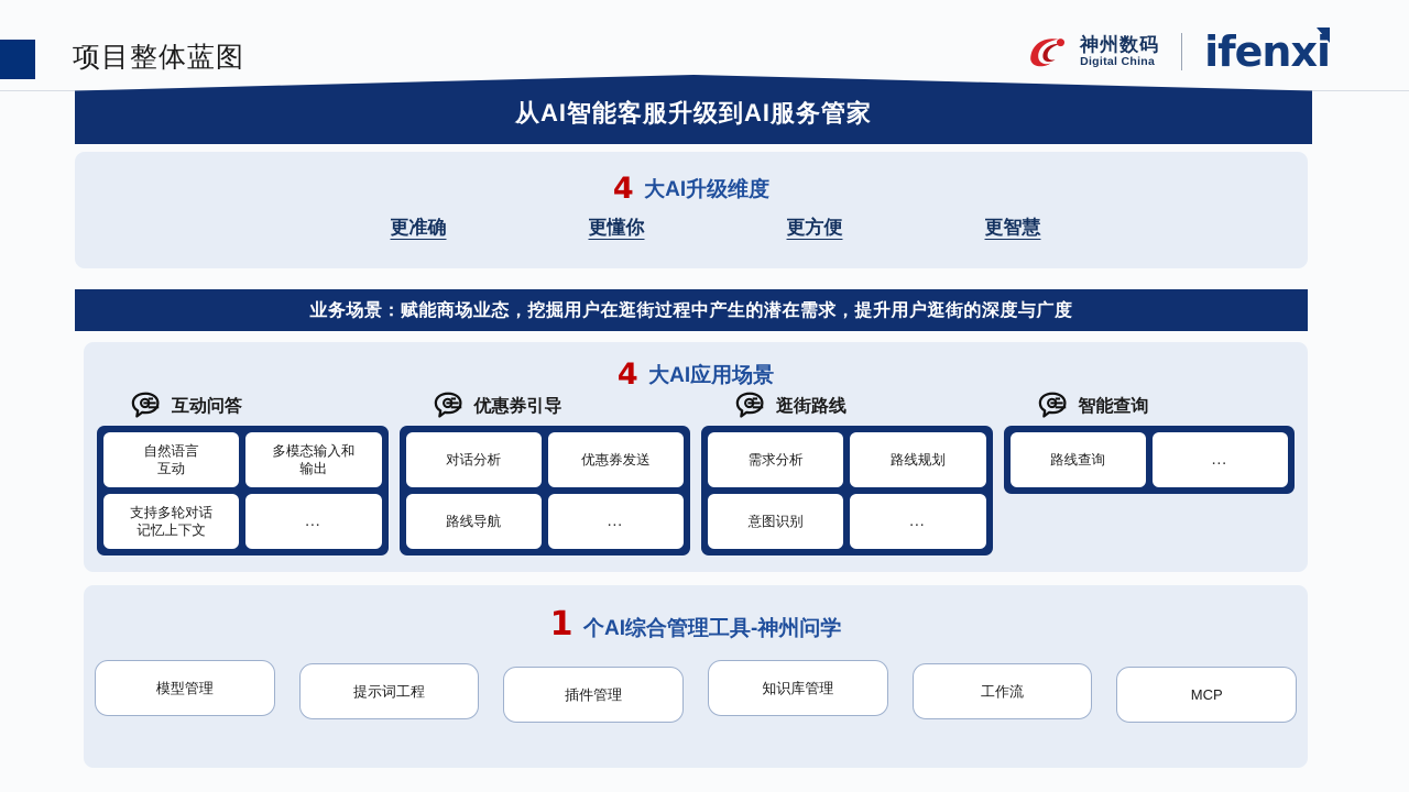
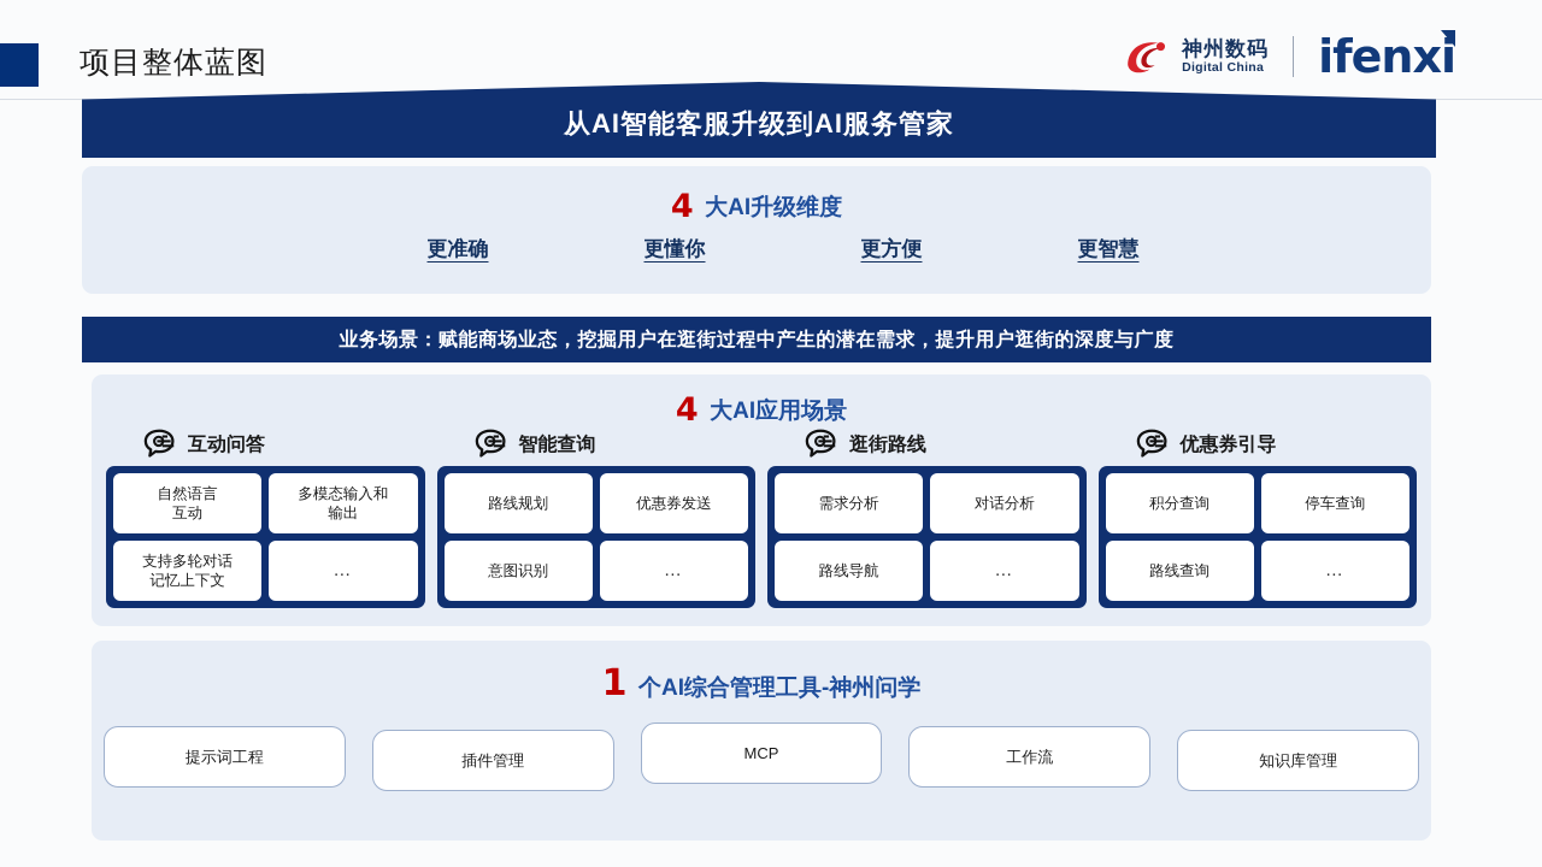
  项目整体蓝图
  神州数码
  Digital China
  ifenxi
  从AI智能客服升级到AI服务管家
  4 大AI升级维度
  更准确
  更懂你
  更方便
  更智慧
  业务场景：赋能商场业态，挖掘用户在逛街过程中产生的潜在需求，提升用户逛街的深度与广度
  4 大AI应用场景
  互动问答
  自然语言
  互动
  多模态输入和
  输出
  支持多轮对话
  记忆上下文
  …
- 优惠券引导
+ 智能查询
- 对话分析
+ 路线规划
  优惠券发送
- 路线导航
+ 意图识别
  …
  逛街路线
  需求分析
- 路线规划
+ 对话分析
- 意图识别
+ 路线导航
  …
- 智能查询
+ 优惠券引导
+ 积分查询
+ 停车查询
  路线查询
  …
  1 个AI综合管理工具-神州问学
- 模型管理
  提示词工程
  插件管理
- 知识库管理
+ MCP
  工作流
- MCP
+ 知识库管理
